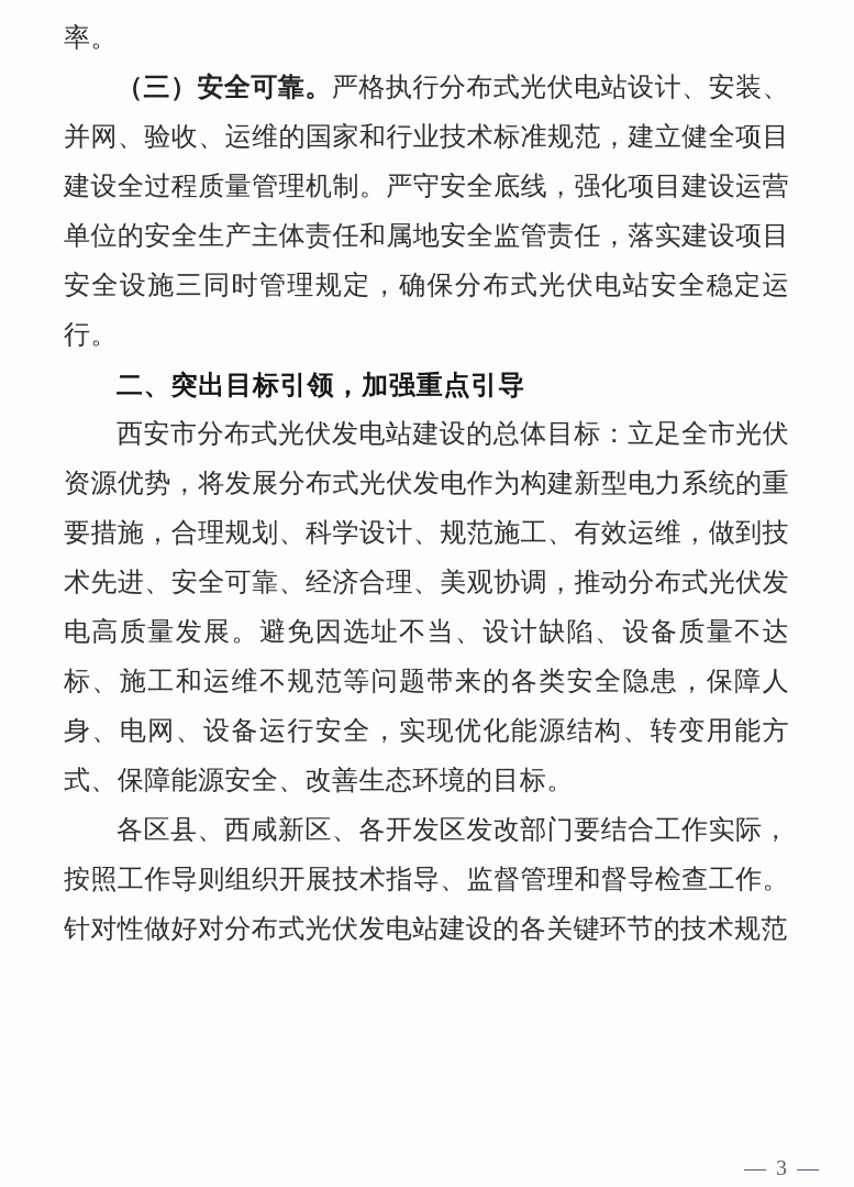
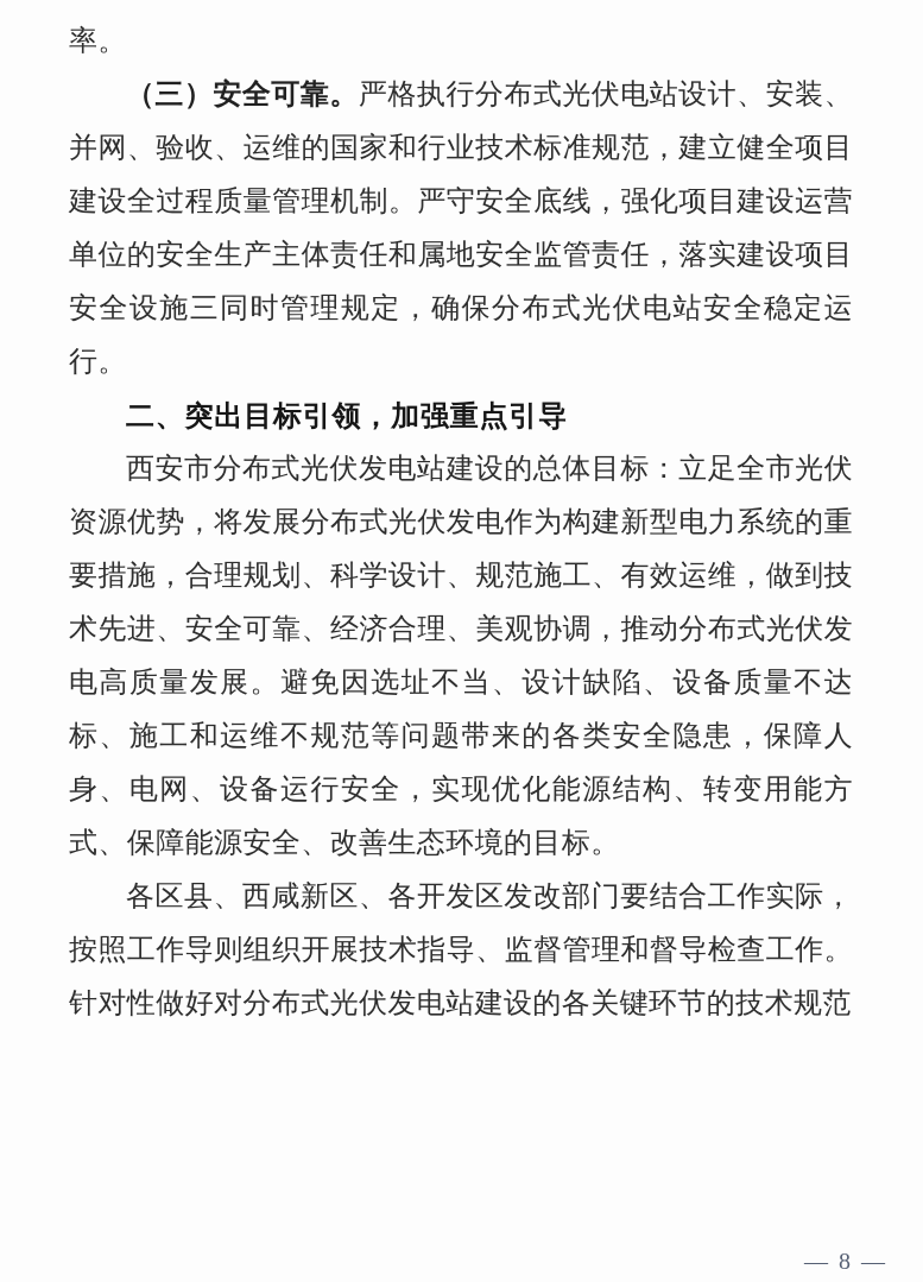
  率。
  （三）安全可靠。严格执行分布式光伏电站设计、安装、并网、验收、运维的国家和行业技术标准规范，建立健全项目建设全过程质量管理机制。严守安全底线，强化项目建设运营单位的安全生产主体责任和属地安全监管责任，落实建设项目安全设施三同时管理规定，确保分布式光伏电站安全稳定运行。
  二、突出目标引领，加强重点引导
  西安市分布式光伏发电站建设的总体目标：立足全市光伏资源优势，将发展分布式光伏发电作为构建新型电力系统的重要措施，合理规划、科学设计、规范施工、有效运维，做到技术先进、安全可靠、经济合理、美观协调，推动分布式光伏发电高质量发展。避免因选址不当、设计缺陷、设备质量不达标、施工和运维不规范等问题带来的各类安全隐患，保障人身、电网、设备运行安全，实现优化能源结构、转变用能方式、保障能源安全、改善生态环境的目标。
  各区县、西咸新区、各开发区发改部门要结合工作实际，按照工作导则组织开展技术指导、监督管理和督导检查工作。针对性做好对分布式光伏发电站建设的各关键环节的技术规范
- — 3 —
+ — 8 —
